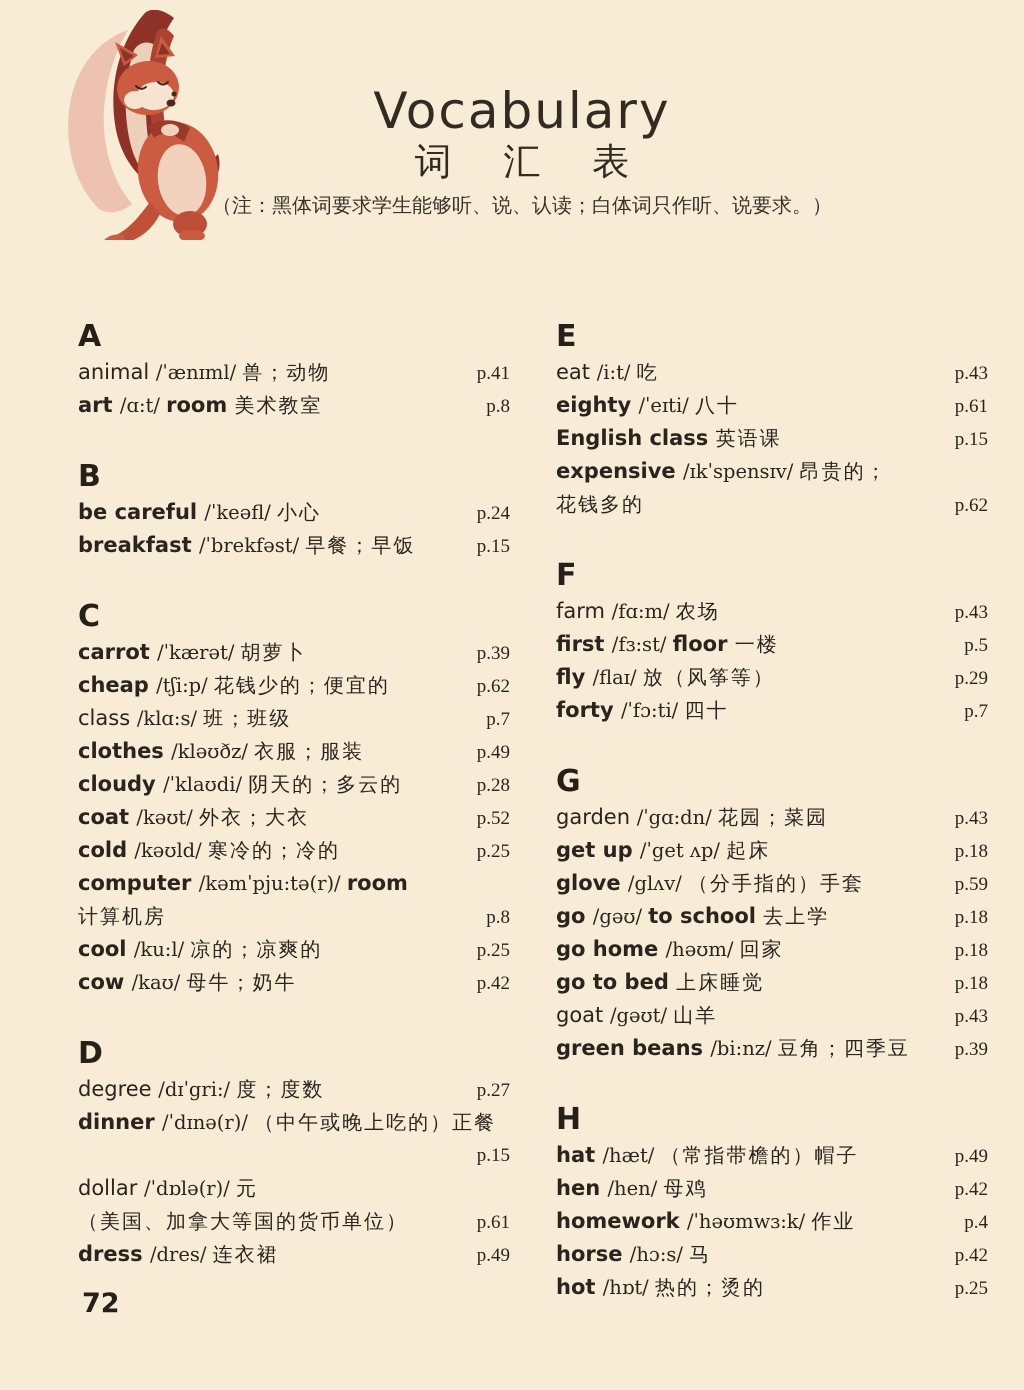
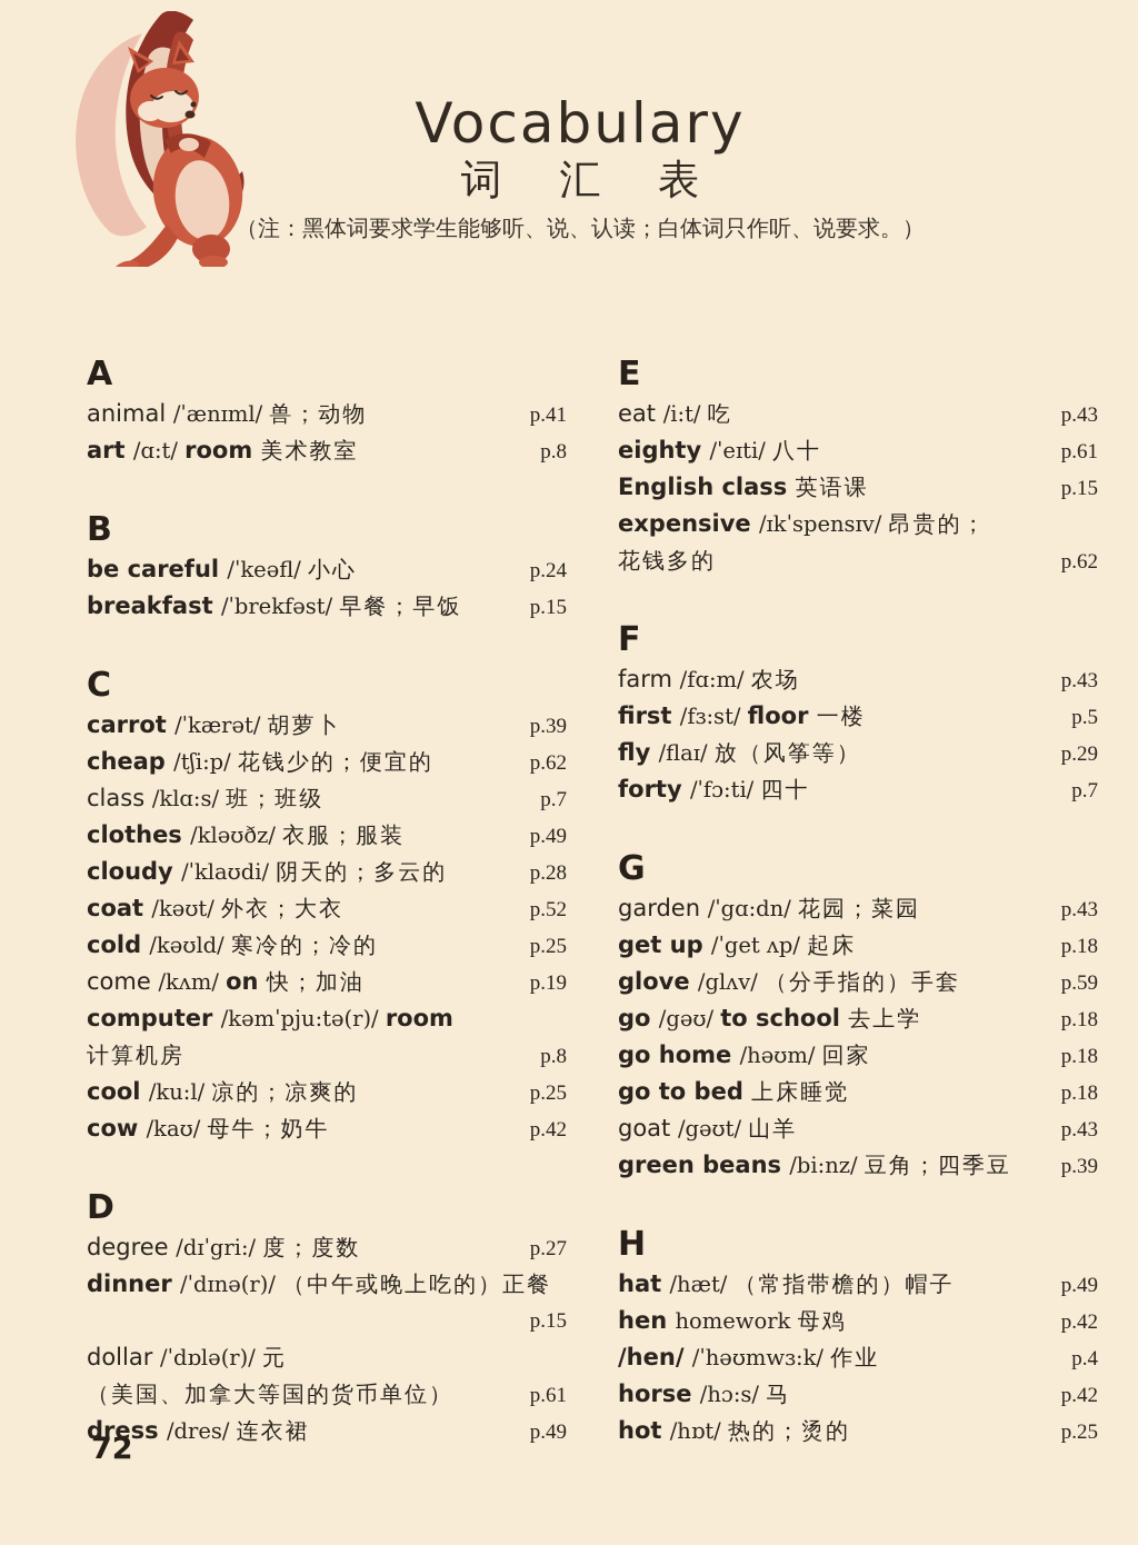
  Vocabulary
  词 汇 表
  （注：黑体词要求学生能够听、说、认读；白体词只作听、说要求。）
  A
  animal /ˈænɪml/ 兽；动物
  p.41
  art /ɑ:t/ room 美术教室
  p.8
  B
  be careful /ˈkeəfl/ 小心
  p.24
  breakfast /ˈbrekfəst/ 早餐；早饭
  p.15
  C
  carrot /ˈkærət/ 胡萝卜
  p.39
  cheap /tʃi:p/ 花钱少的；便宜的
  p.62
  class /klɑ:s/ 班；班级
  p.7
  clothes /kləʊðz/ 衣服；服装
  p.49
  cloudy /ˈklaʊdi/ 阴天的；多云的
  p.28
  coat /kəʊt/ 外衣；大衣
  p.52
  cold /kəʊld/ 寒冷的；冷的
  p.25
+ come /kʌm/ on 快；加油
+ p.19
  computer /kəmˈpju:tə(r)/ room
  计算机房
  p.8
  cool /ku:l/ 凉的；凉爽的
  p.25
  cow /kaʊ/ 母牛；奶牛
  p.42
  D
  degree /dɪˈgri:/ 度；度数
  p.27
  dinner /ˈdɪnə(r)/ （中午或晚上吃的）正餐
  p.15
  dollar /ˈdɒlə(r)/ 元
  （美国、加拿大等国的货币单位）
  p.61
  dress /dres/ 连衣裙
  p.49
  E
  eat /i:t/ 吃
  p.43
  eighty /ˈeɪti/ 八十
  p.61
  English class 英语课
  p.15
  expensive /ɪkˈspensɪv/ 昂贵的；
  花钱多的
  p.62
  F
  farm /fɑ:m/ 农场
  p.43
  first /fɜ:st/ floor 一楼
  p.5
  fly /flaɪ/ 放（风筝等）
  p.29
  forty /ˈfɔ:ti/ 四十
  p.7
  G
  garden /ˈgɑ:dn/ 花园；菜园
  p.43
  get up /ˈget ʌp/ 起床
  p.18
  glove /glʌv/ （分手指的）手套
  p.59
  go /gəʊ/ to school 去上学
  p.18
  go home /həʊm/ 回家
  p.18
  go to bed 上床睡觉
  p.18
  goat /gəʊt/ 山羊
  p.43
  green beans /bi:nz/ 豆角；四季豆
  p.39
  H
  hat /hæt/ （常指带檐的）帽子
  p.49
- hen /hen/ 母鸡
+ hen homework 母鸡
  p.42
- homework /ˈhəʊmwɜ:k/ 作业
+ /hen/ /ˈhəʊmwɜ:k/ 作业
  p.4
  horse /hɔ:s/ 马
  p.42
  hot /hɒt/ 热的；烫的
  p.25
  72
